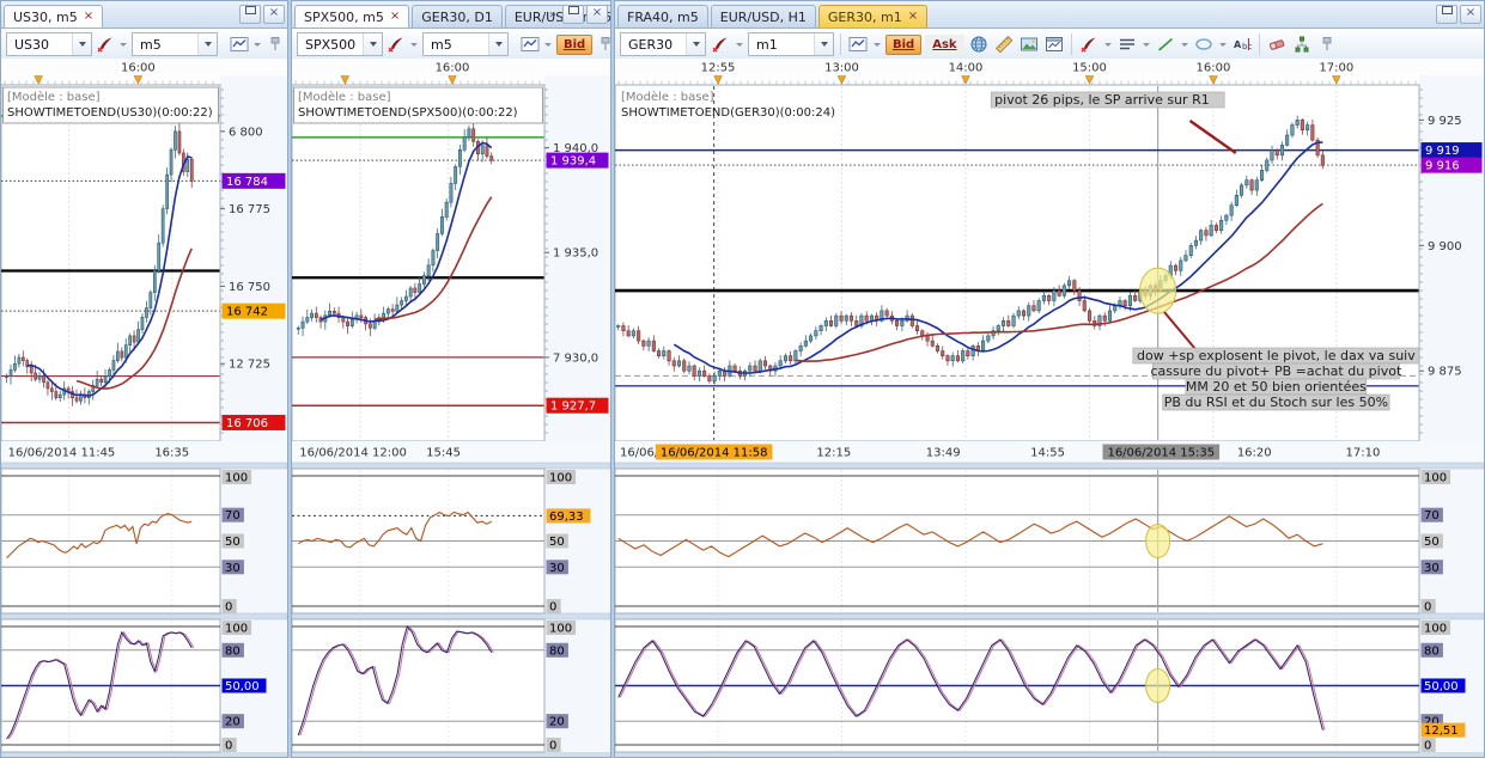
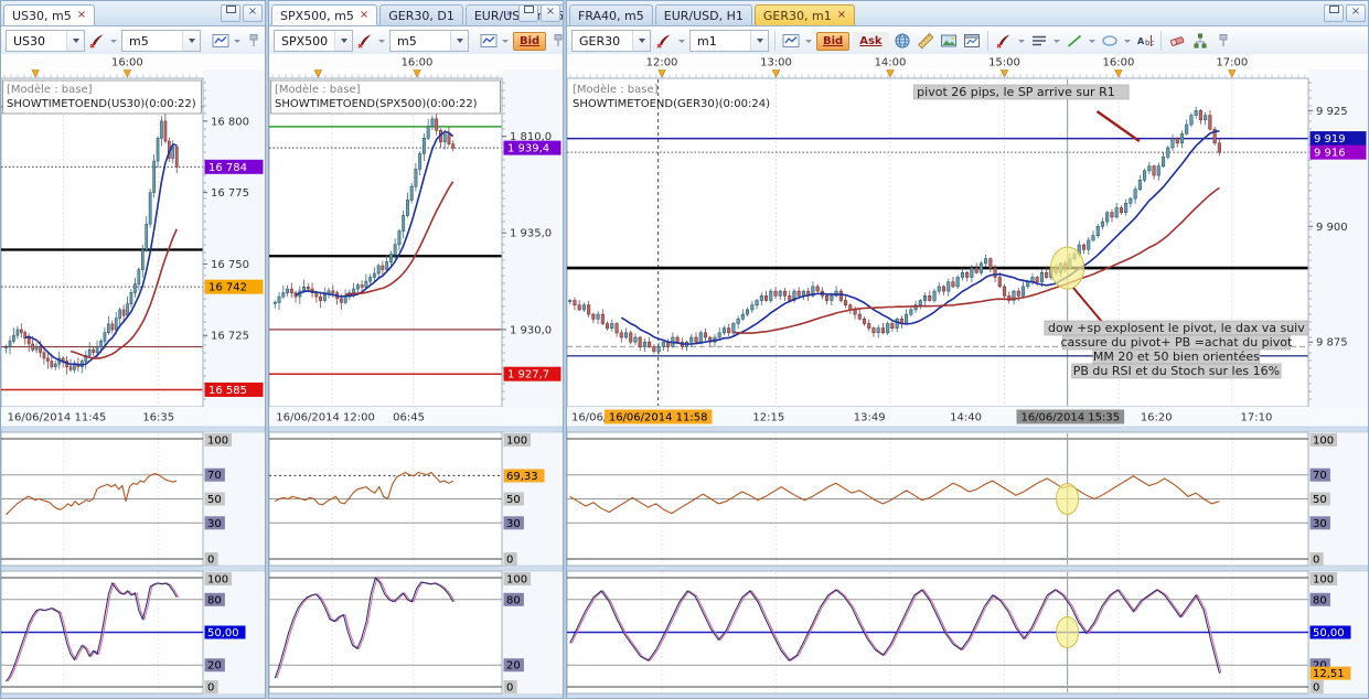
  US30, m5
  ×
  ×
  US30
  m5
  16:00
  [Modèle : base]
  SHOWTIMETOEND(US30)(0:00:22)
- 6 800
+ 16 800
  16 775
  16 750
- 12 725
+ 16 725
  16 784
  16 742
- 16 706
+ 16 585
  16/06/2014 11:45
  16:35
  100
  70
  50
  30
  0
  100
  80
  50,00
  20
  0
  SPX500, m5
  ×
  GER30, D1
  »
  ×
  SPX500
  m5
  Bid
  16:00
  [Modèle : base]
  SHOWTIMETOEND(SPX500)(0:00:22)
- 1 940,0
+ 1 810,0
  1 935,0
- 7 930,0
+ 1 930,0
  1 939,4
  1 927,7
  16/06/2014 12:00
- 15:45
+ 06:45
  100
  69,33
  50
  30
  0
  100
  80
  20
  0
  FRA40, m5
  EUR/USD, H1
  GER30, m1
  ×
  ×
  GER30
  m1
  Bid
  Ask
  A
  bc
- 12:55
+ 12:00
  13:00
  14:00
  15:00
  16:00
  17:00
  [Modèle : base]
  SHOWTIMETOEND(GER30)(0:00:24)
  pivot 26 pips, le SP arrive sur R1
  dow +sp explosent le pivot, le dax va suiv
  cassure du pivot+ PB =achat du pivot
  MM 20 et 50 bien orientées
- PB du RSI et du Stoch sur les 50%
+ PB du RSI et du Stoch sur les 16%
  9 925
  9 900
  9 875
  9 919
  9 916
  16/06/2014 11:58
  12:15
  13:49
- 14:55
+ 14:40
  16/06/2014 15:35
  16:20
  17:10
  100
  70
  50
  30
  0
  100
  80
  50,00
  20
  12,51
  0
